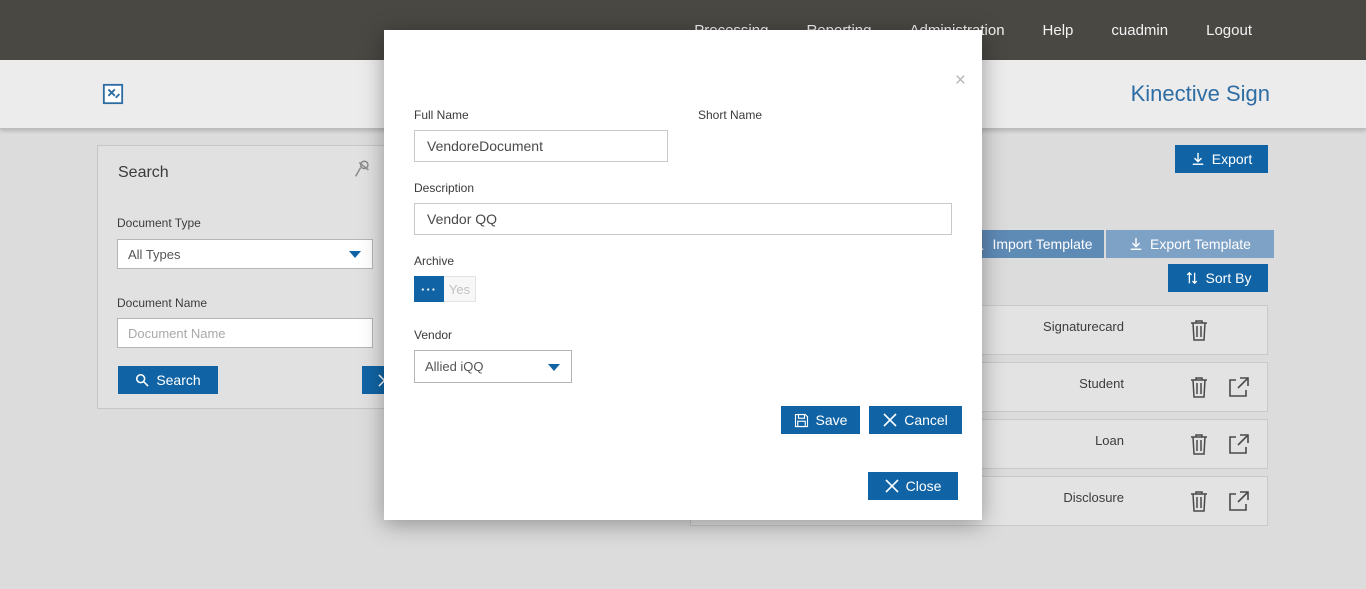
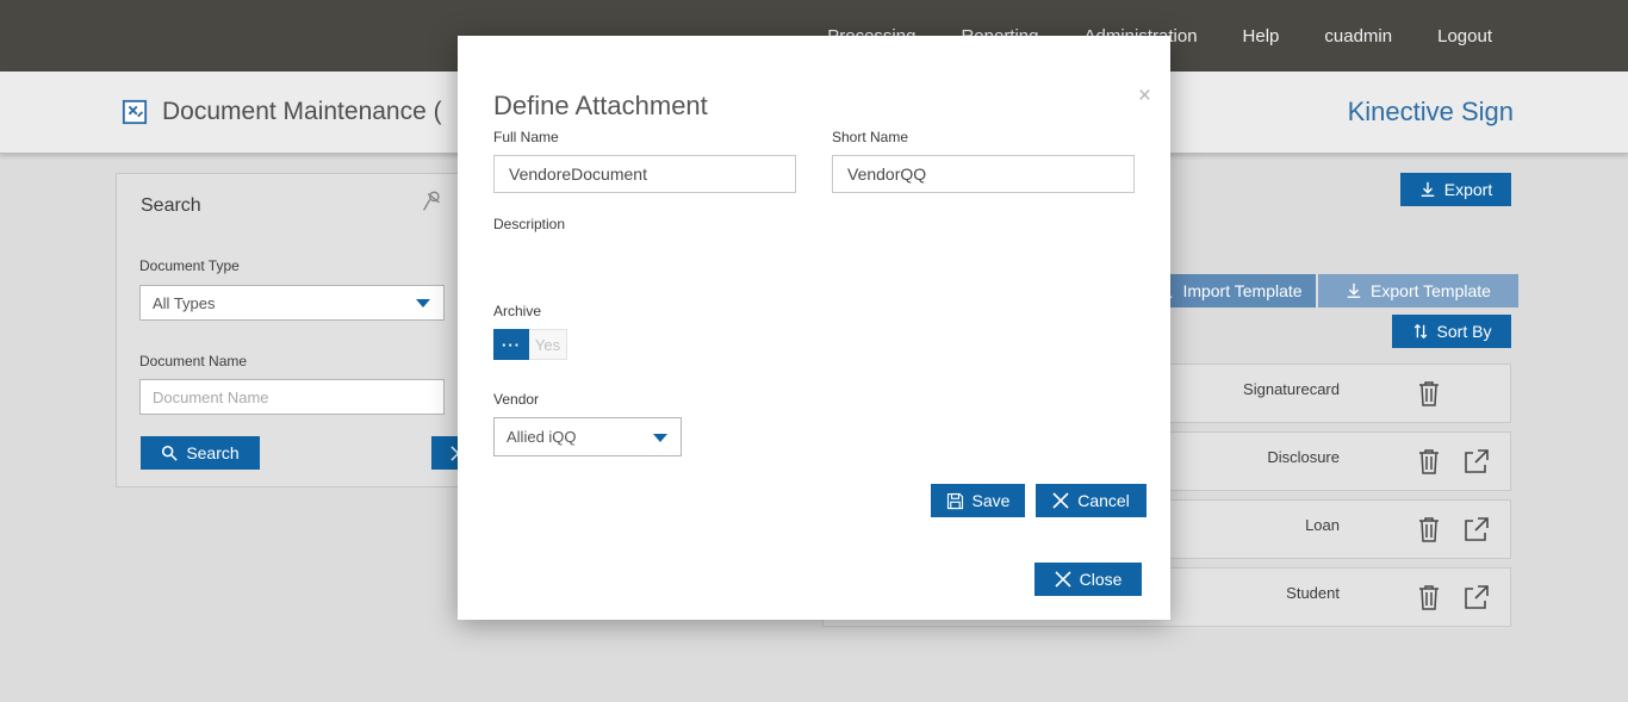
  Help
  cuadmin
  Logout
+ Document Maintenance (
  Kinective Sign
  Search
  Document Type
  All Types
  Document Name
  Document Name
  Search
  Export
  Import Template
  Export Template
  Sort By
  Signaturecard
- Student
+ Disclosure
  Loan
- Disclosure
+ Student
+ Define Attachment
  ×
  Full Name
  VendoreDocument
  Short Name
+ VendorQQ
  Description
- Vendor QQ
  Archive
  ···
  Yes
  Vendor
  Allied iQQ
  Save
  Cancel
  Close
